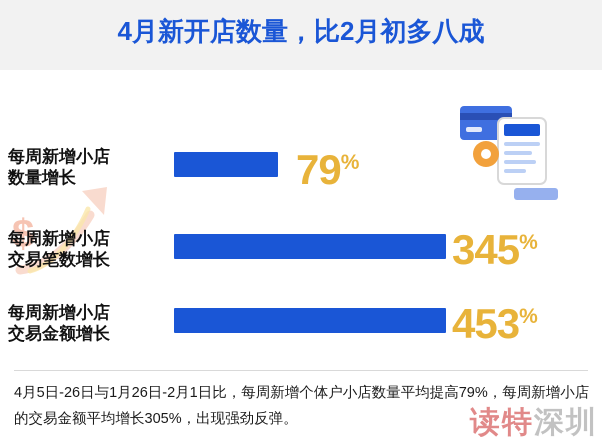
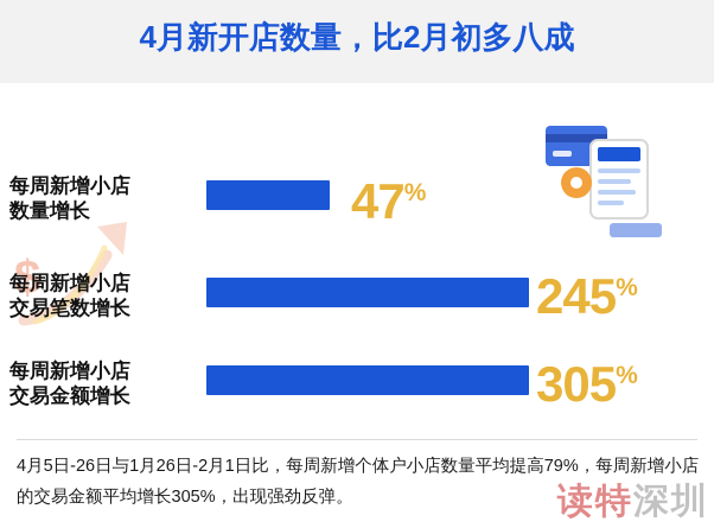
  4月新开店数量，比2月初多八成
  $
  每周新增小店
  数量增长
- 79%
+ 47%
  每周新增小店
  交易笔数增长
- 345%
+ 245%
  每周新增小店
  交易金额增长
- 453%
+ 305%
  4月5日-26日与1月26日-2月1日比，每周新增个体户小店数量平均提高79%，每周新增小店的交易金额平均增长305%，出现强劲反弹。
  读特深圳
